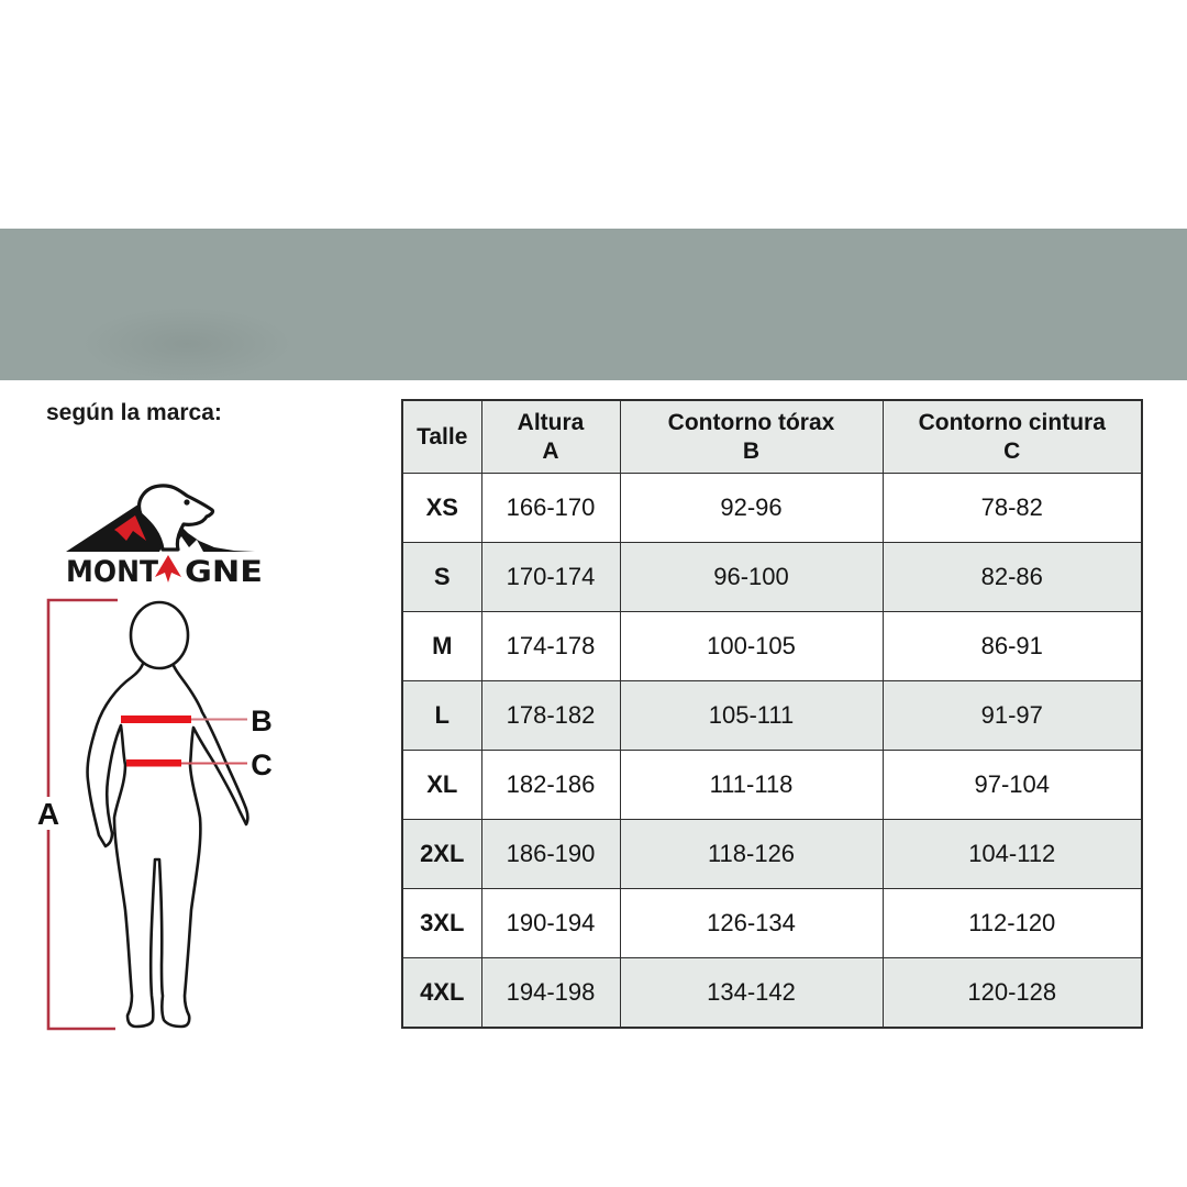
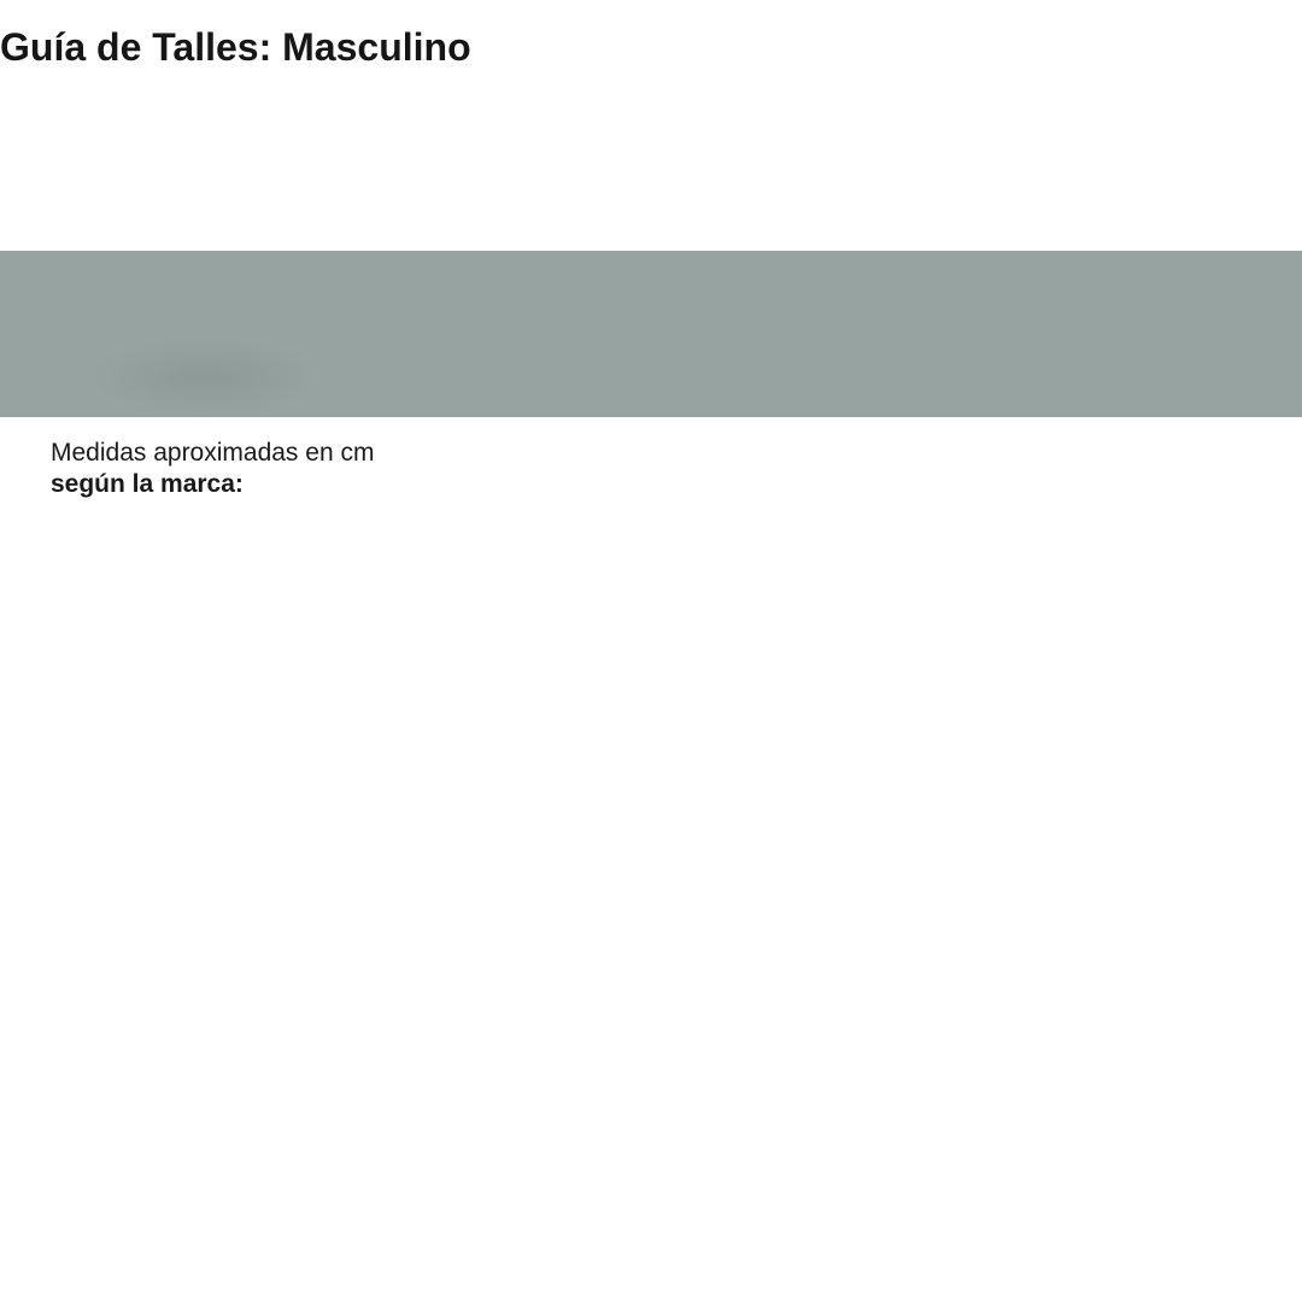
+ Guía de Talles: Masculino
+ Medidas aproximadas en cm
  según la marca:
- MONT
- GNE
- A
- B
- C
- Talle	Altura A	Contorno tórax B	Contorno cintura C
- XS	166-170	92-96	78-82
- S	170-174	96-100	82-86
- M	174-178	100-105	86-91
- L	178-182	105-111	91-97
- XL	182-186	111-118	97-104
- 2XL	186-190	118-126	104-112
- 3XL	190-194	126-134	112-120
- 4XL	194-198	134-142	120-128
